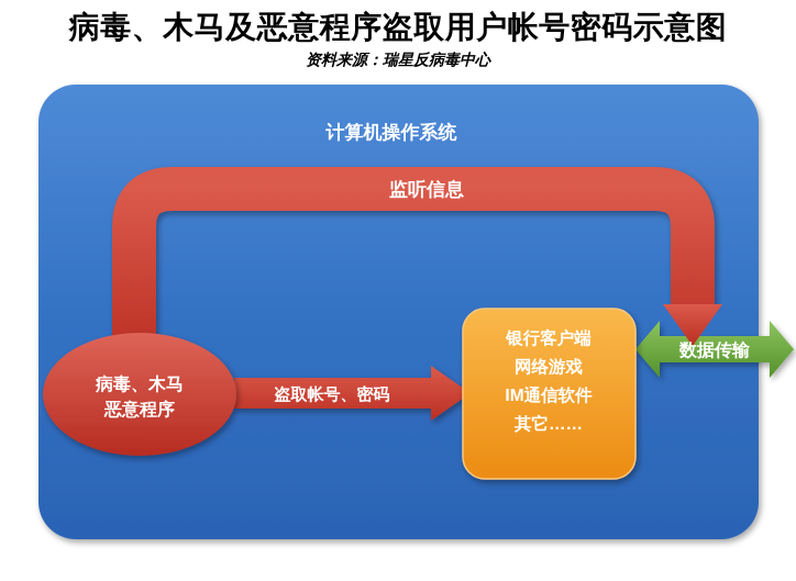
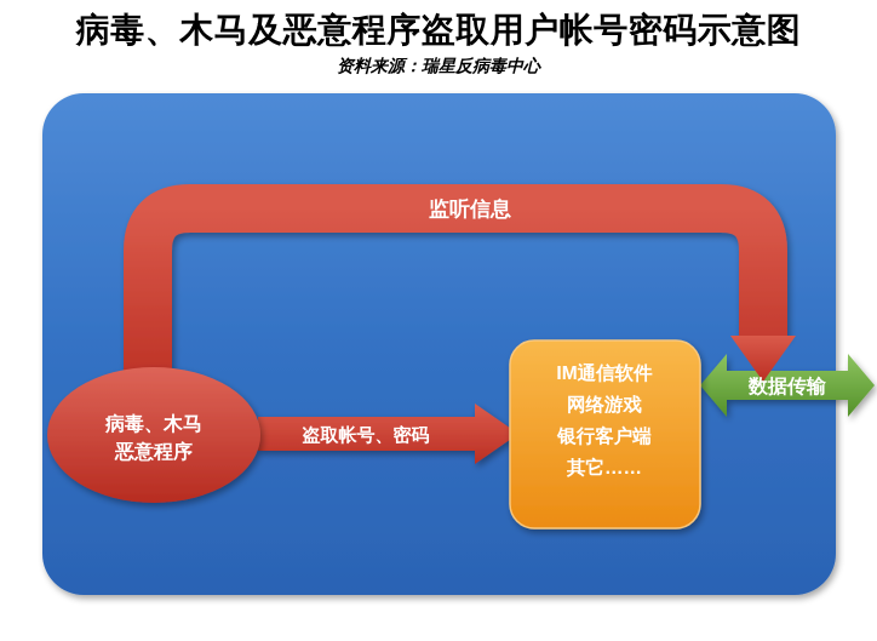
  病毒、木马及恶意程序盗取用户帐号密码示意图
  资料来源：瑞星反病毒中心
- 计算机操作系统
  监听信息
  数据传输
  盗取帐号、密码
  病毒、木马
  恶意程序
- 银行客户端
+ IM通信软件
  网络游戏
- IM通信软件
+ 银行客户端
  其它……
